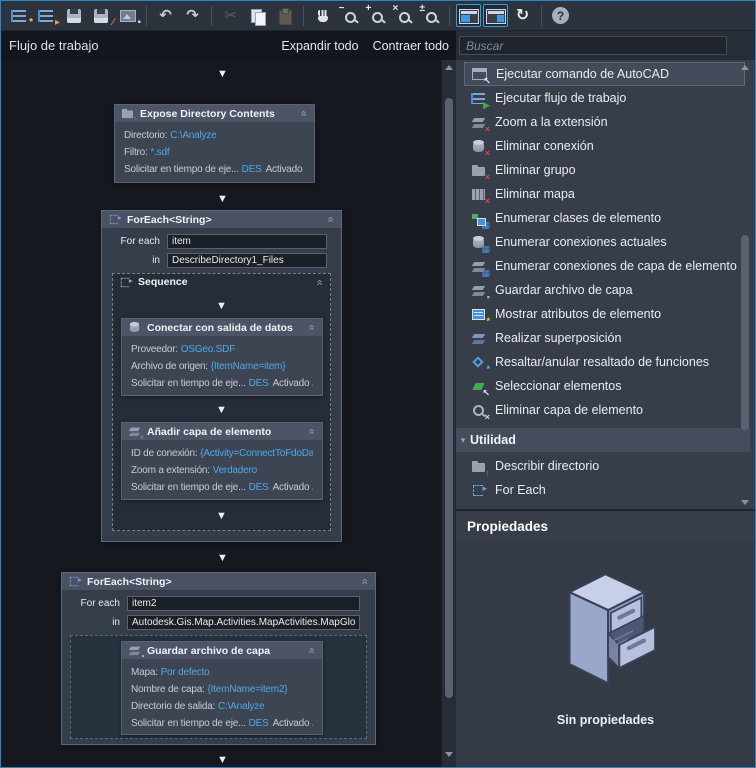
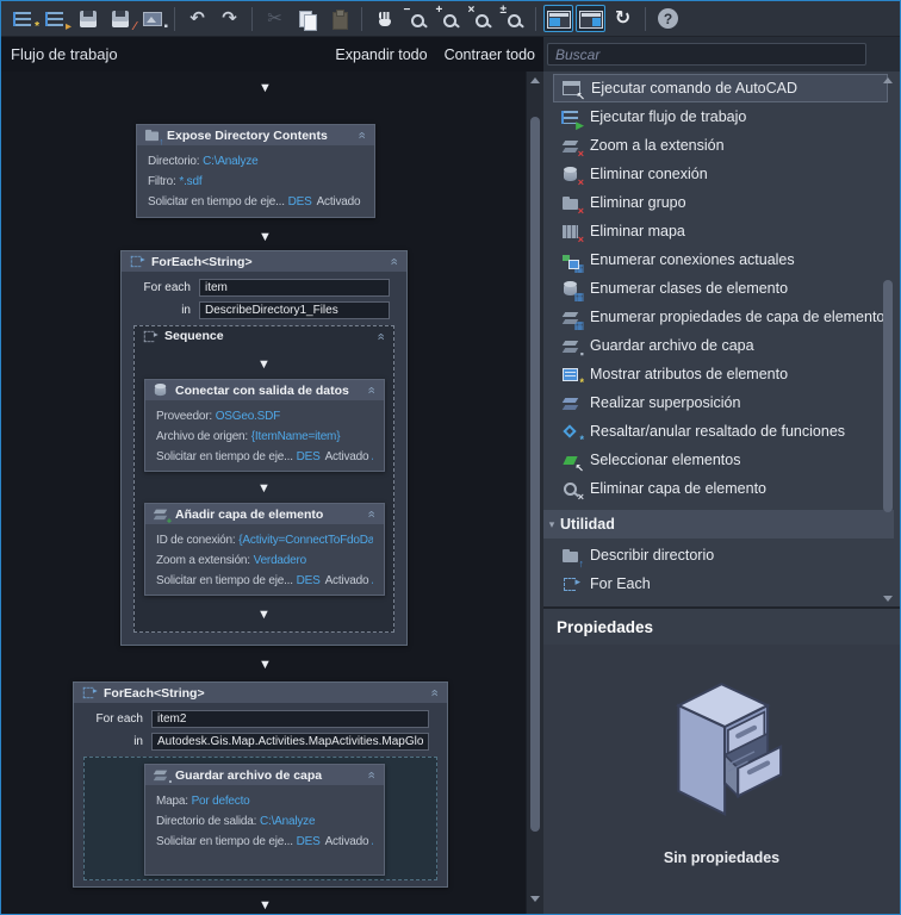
  *
  ▸
  ∕
  ▪
  ↶
  ↷
  ✂
  −
  +
  ×
  ±
  ↻
  ?
  Flujo de trabajo
  Expandir todo
  Contraer todo
  Buscar
  ↑
  Expose Directory Contents
  Directorio: C:\Analyze
  Filtro: *.sdf
  Solicitar en tiempo de eje... DES
  ForEach<String>
  For each
  item
  in
  DescribeDirectory1_Files
  Sequence
  Conectar con salida de datos
  Proveedor: OSGeo.SDF
  Archivo de origen: {ItemName=item}
  Solicitar en tiempo de eje... DES
  +
  Añadir capa de elemento
  ID de conexión: {Activity=ConnectToFdoDa
  Zoom a extensión: Verdadero
  Solicitar en tiempo de eje... DES
  ForEach<String>
  For each
  item2
  in
  Autodesk.Gis.Map.Activities.MapActivities.MapGlo
  ▪
  Guardar archivo de capa
  Mapa: Por defecto
- Nombre de capa: {ItemName=item2}
  Directorio de salida: C:\Analyze
  Solicitar en tiempo de eje... DES
  ↖
  Ejecutar comando de AutoCAD
  ▶
  Ejecutar flujo de trabajo
  ×
  Zoom a la extensión
  ×
  Eliminar conexión
  ×
  Eliminar grupo
  ×
  Eliminar mapa
- Enumerar clases de elemento
+ Enumerar conexiones actuales
  ▦
- Enumerar conexiones actuales
+ Enumerar clases de elemento
  ▦
- Enumerar conexiones de capa de elemento
+ Enumerar propiedades de capa de elemento
  ▪
  Guardar archivo de capa
  *
  Mostrar atributos de elemento
  Realizar superposición
  *
  Resaltar/anular resaltado de funciones
  ↖
  Seleccionar elementos
  ×
  Eliminar capa de elemento
  Utilidad
  ↑
  Describir directorio
  For Each
  Propiedades
  Sin propiedades
